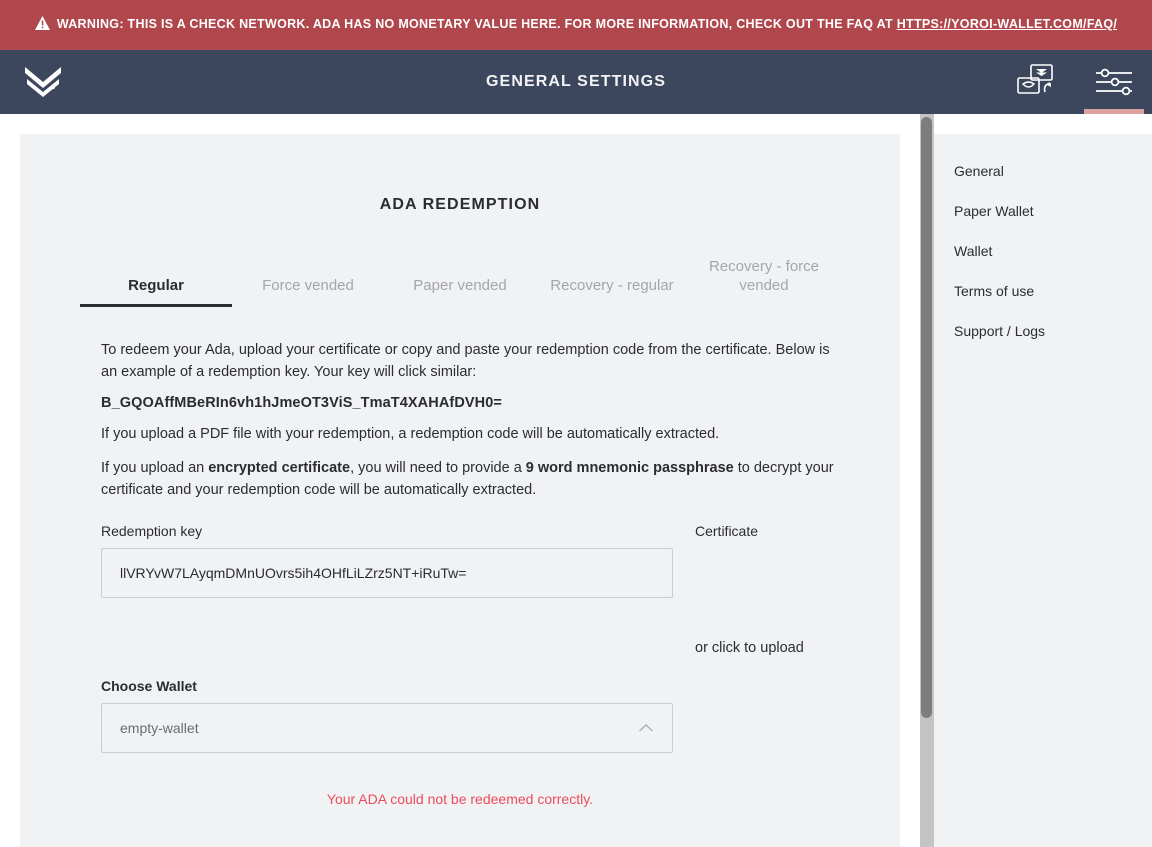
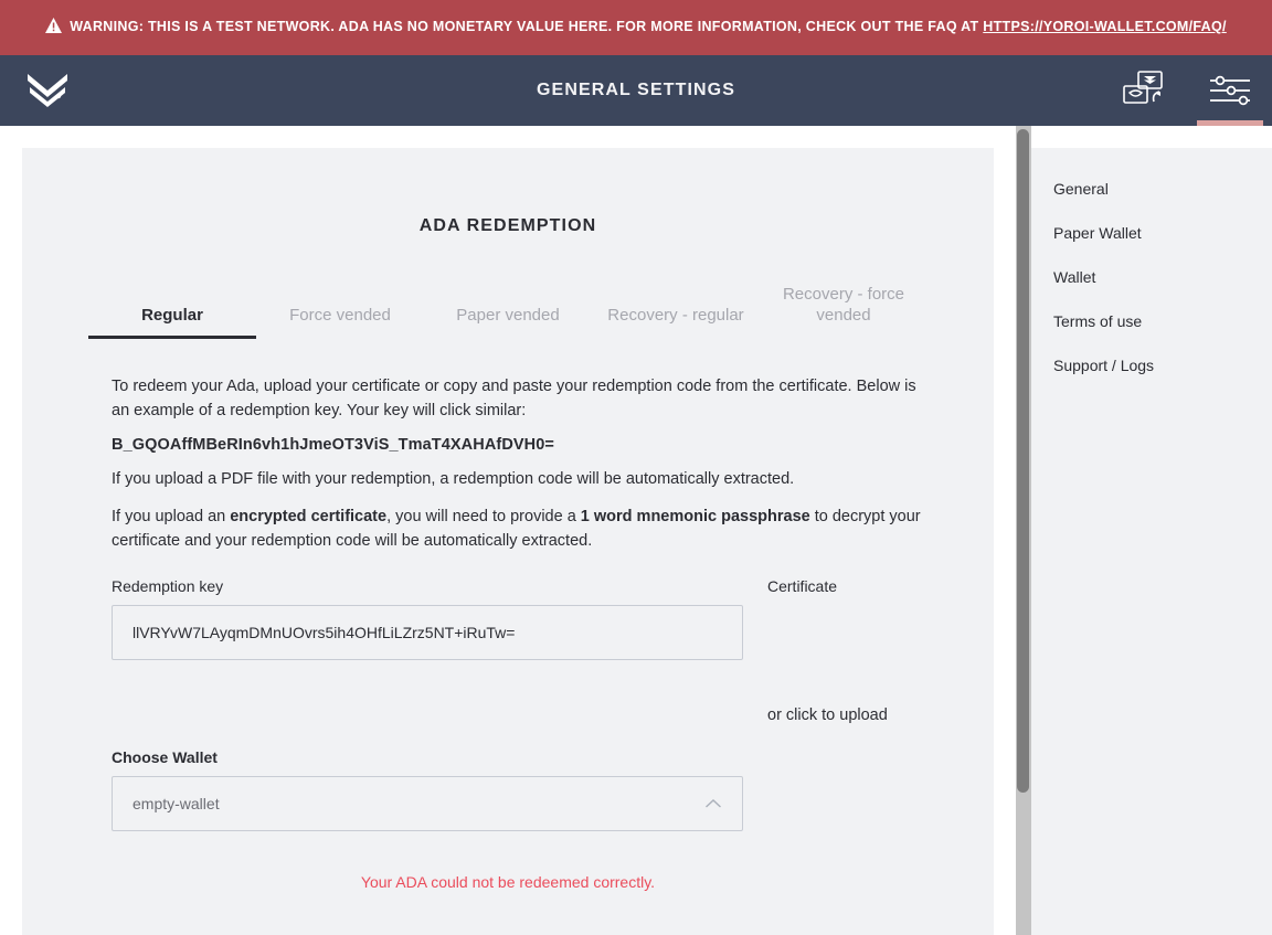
- WARNING: THIS IS A CHECK NETWORK. ADA HAS NO MONETARY VALUE HERE. FOR MORE INFORMATION, CHECK OUT THE FAQ AT HTTPS://YOROI-WALLET.COM/FAQ/
+ WARNING: THIS IS A TEST NETWORK. ADA HAS NO MONETARY VALUE HERE. FOR MORE INFORMATION, CHECK OUT THE FAQ AT HTTPS://YOROI-WALLET.COM/FAQ/
  GENERAL SETTINGS
  ADA REDEMPTION
  Regular
  Force vended
  Paper vended
  Recovery - regular
  Recovery - force vended
  To redeem your Ada, upload your certificate or copy and paste your redemption code from the certificate. Below is an example of a redemption key. Your key will click similar:
  B_GQOAffMBeRIn6vh1hJmeOT3ViS_TmaT4XAHAfDVH0=
  If you upload a PDF file with your redemption, a redemption code will be automatically extracted.
- If you upload an encrypted certificate, you will need to provide a 9 word mnemonic passphrase to decrypt your certificate and your redemption code will be automatically extracted.
+ If you upload an encrypted certificate, you will need to provide a 1 word mnemonic passphrase to decrypt your certificate and your redemption code will be automatically extracted.
  Redemption key
  llVRYvW7LAyqmDMnUOvrs5ih4OHfLiLZrz5NT+iRuTw=
  Certificate
  or click to upload
  Choose Wallet
  empty-wallet
  Your ADA could not be redeemed correctly.
  General
  Paper Wallet
  Wallet
  Terms of use
  Support / Logs
